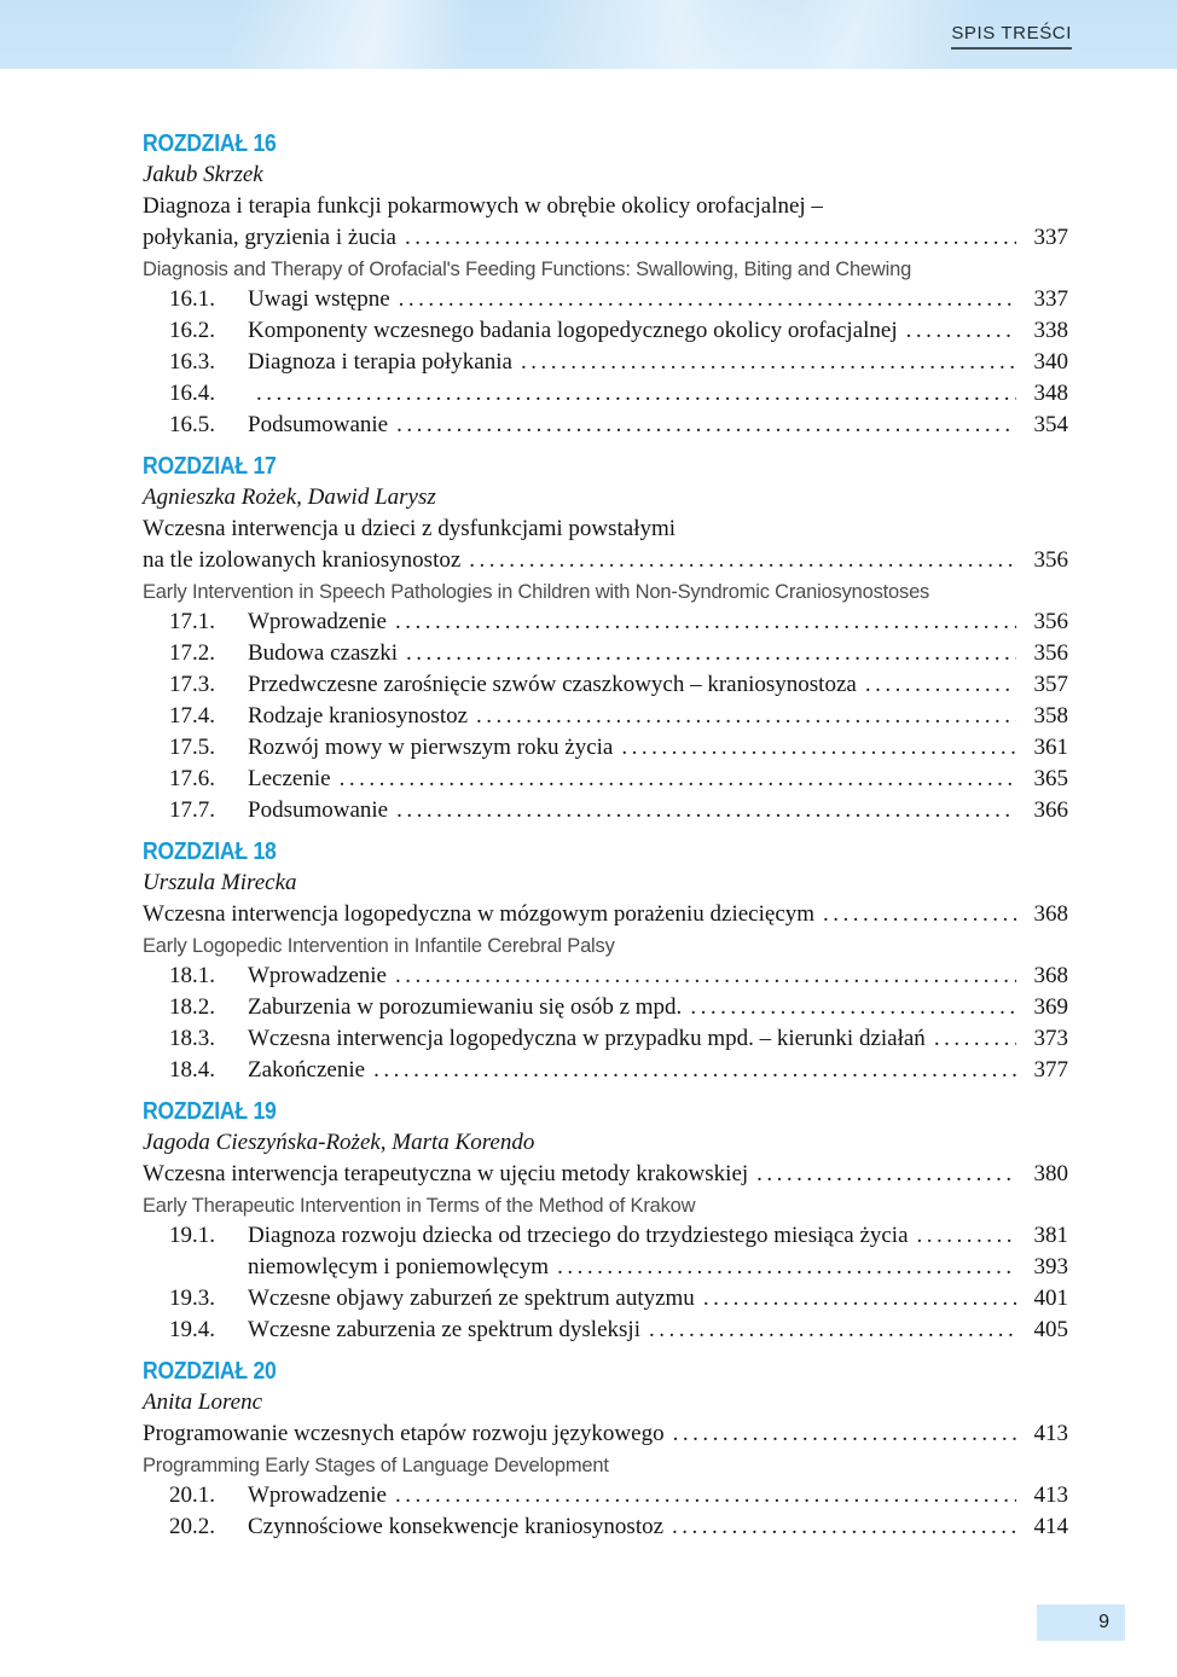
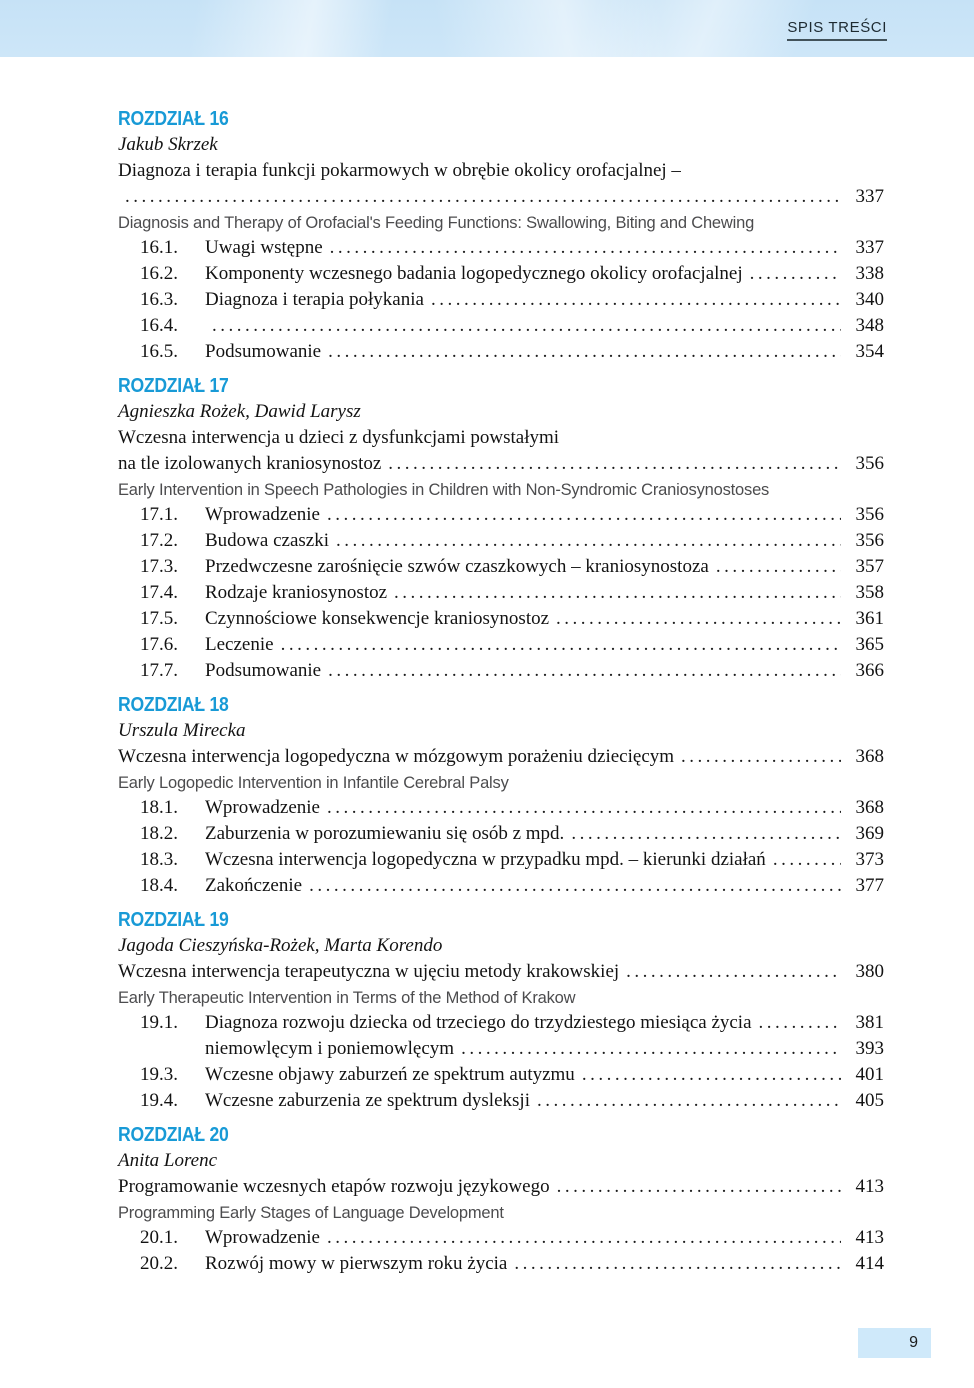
  SPIS TREŚCI
  ROZDZIAŁ 16
  Jakub Skrzek
  Diagnoza i terapia funkcji pokarmowych w obrębie okolicy orofacjalnej –
- połykania, gryzienia i żucia
  337
  Diagnosis and Therapy of Orofacial's Feeding Functions: Swallowing, Biting and Chewing
  16.1.
  Uwagi wstępne
  337
  16.2.
  Komponenty wczesnego badania logopedycznego okolicy orofacjalnej
  338
  16.3.
  Diagnoza i terapia połykania
  340
  16.4.
  348
  16.5.
  Podsumowanie
  354
  ROZDZIAŁ 17
  Agnieszka Rożek, Dawid Larysz
  Wczesna interwencja u dzieci z dysfunkcjami powstałymi
  na tle izolowanych kraniosynostoz
  356
  Early Intervention in Speech Pathologies in Children with Non-Syndromic Craniosynostoses
  17.1.
  Wprowadzenie
  356
  17.2.
  Budowa czaszki
  356
  17.3.
  Przedwczesne zarośnięcie szwów czaszkowych – kraniosynostoza
  357
  17.4.
  Rodzaje kraniosynostoz
  358
  17.5.
- Rozwój mowy w pierwszym roku życia
+ Czynnościowe konsekwencje kraniosynostoz
  361
  17.6.
  Leczenie
  365
  17.7.
  Podsumowanie
  366
  ROZDZIAŁ 18
  Urszula Mirecka
  Wczesna interwencja logopedyczna w mózgowym porażeniu dziecięcym
  368
  Early Logopedic Intervention in Infantile Cerebral Palsy
  18.1.
  Wprowadzenie
  368
  18.2.
  Zaburzenia w porozumiewaniu się osób z mpd.
  369
  18.3.
  Wczesna interwencja logopedyczna w przypadku mpd. – kierunki działań
  373
  18.4.
  Zakończenie
  377
  ROZDZIAŁ 19
  Jagoda Cieszyńska-Rożek, Marta Korendo
  Wczesna interwencja terapeutyczna w ujęciu metody krakowskiej
  380
  Early Therapeutic Intervention in Terms of the Method of Krakow
  19.1.
  Diagnoza rozwoju dziecka od trzeciego do trzydziestego miesiąca życia
  381
  niemowlęcym i poniemowlęcym
  393
  19.3.
  Wczesne objawy zaburzeń ze spektrum autyzmu
  401
  19.4.
  Wczesne zaburzenia ze spektrum dysleksji
  405
  ROZDZIAŁ 20
  Anita Lorenc
  Programowanie wczesnych etapów rozwoju językowego
  413
  Programming Early Stages of Language Development
  20.1.
  Wprowadzenie
  413
  20.2.
- Czynnościowe konsekwencje kraniosynostoz
+ Rozwój mowy w pierwszym roku życia
  414
  9
